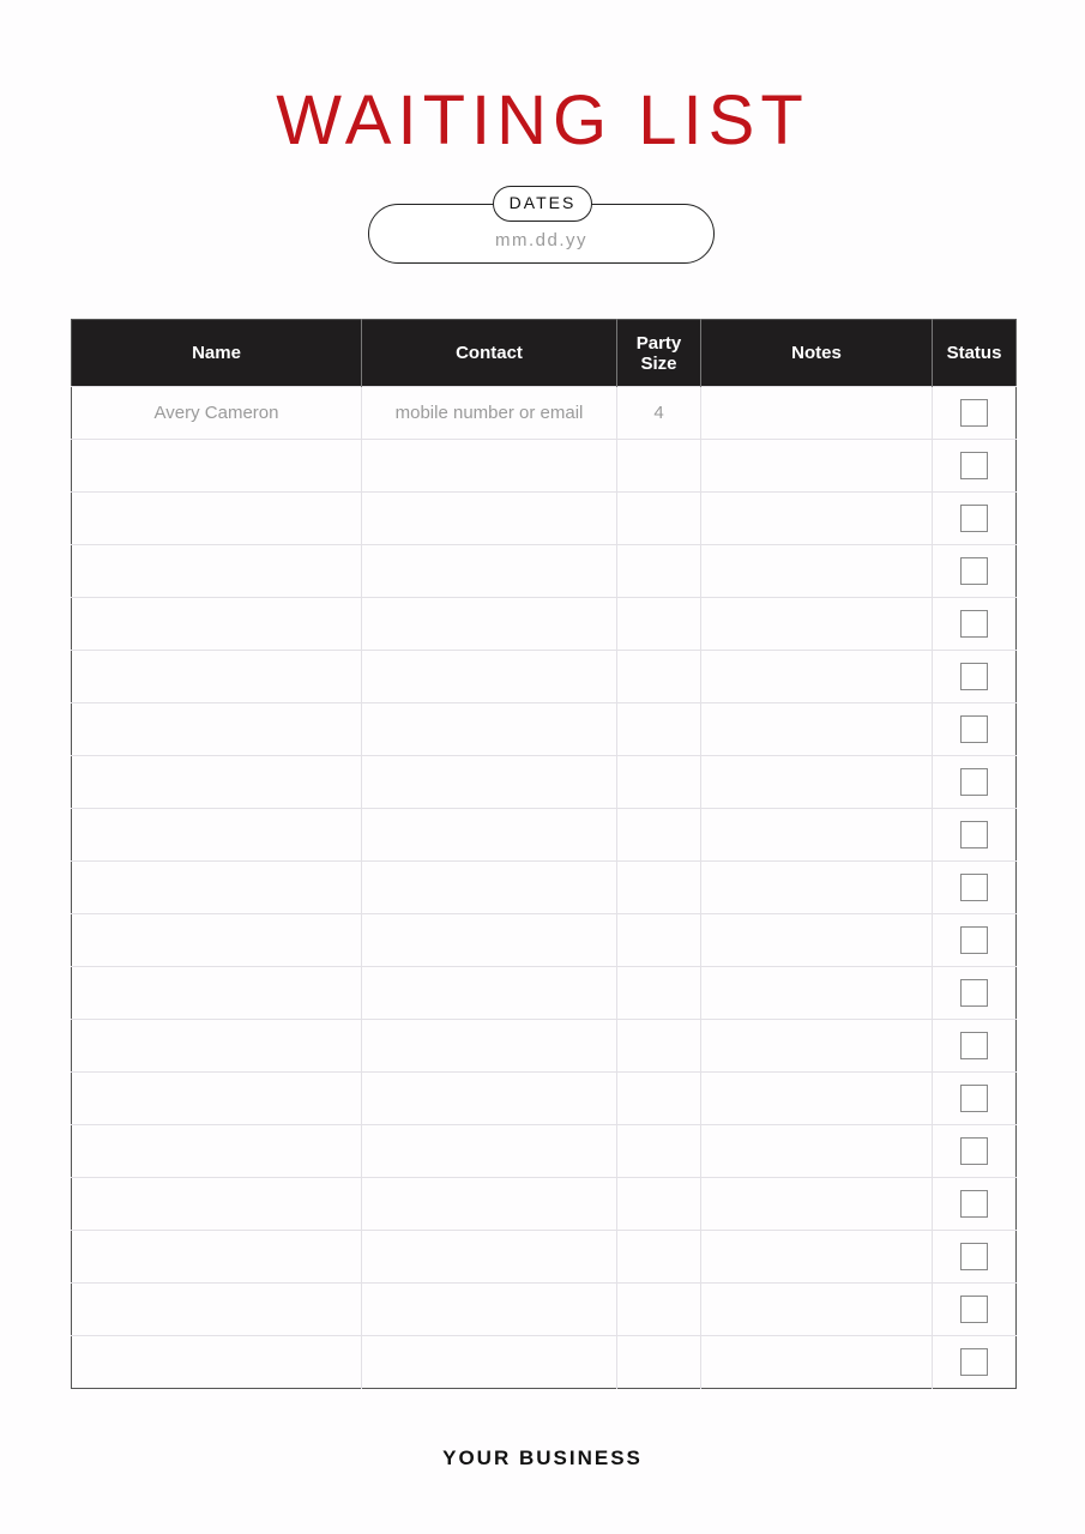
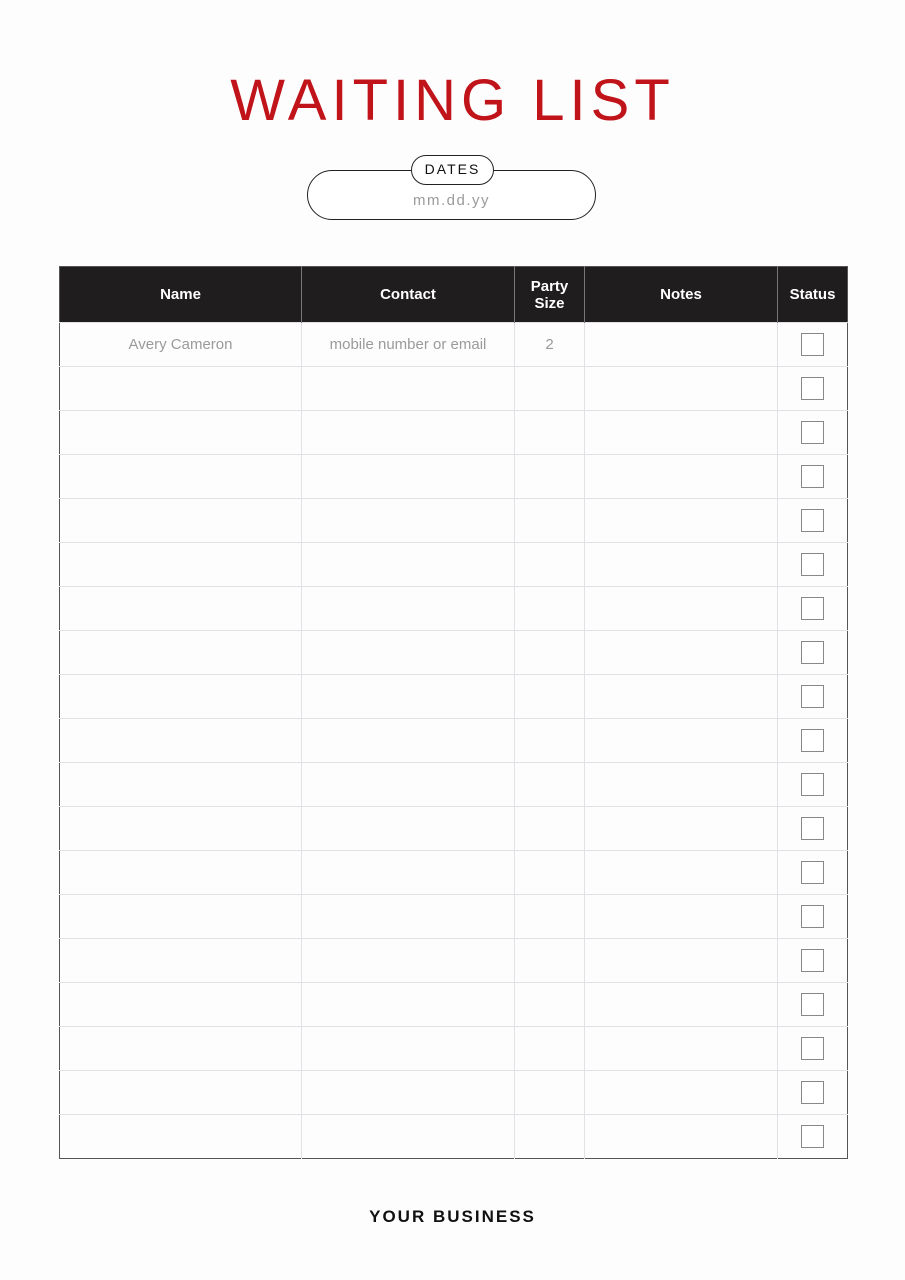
  WAITING LIST
  mm.dd.yy
  DATES
  Name	Contact	PartySize	Notes	Status
- Avery Cameron	mobile number or email	4
+ Avery Cameron	mobile number or email	2
  YOUR BUSINESS
